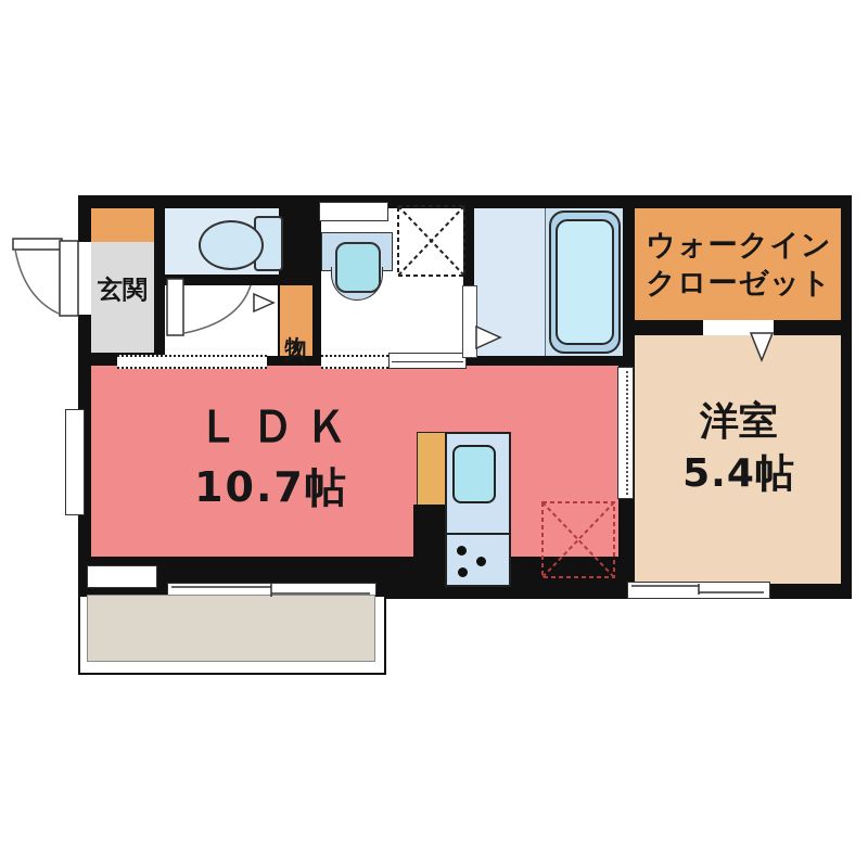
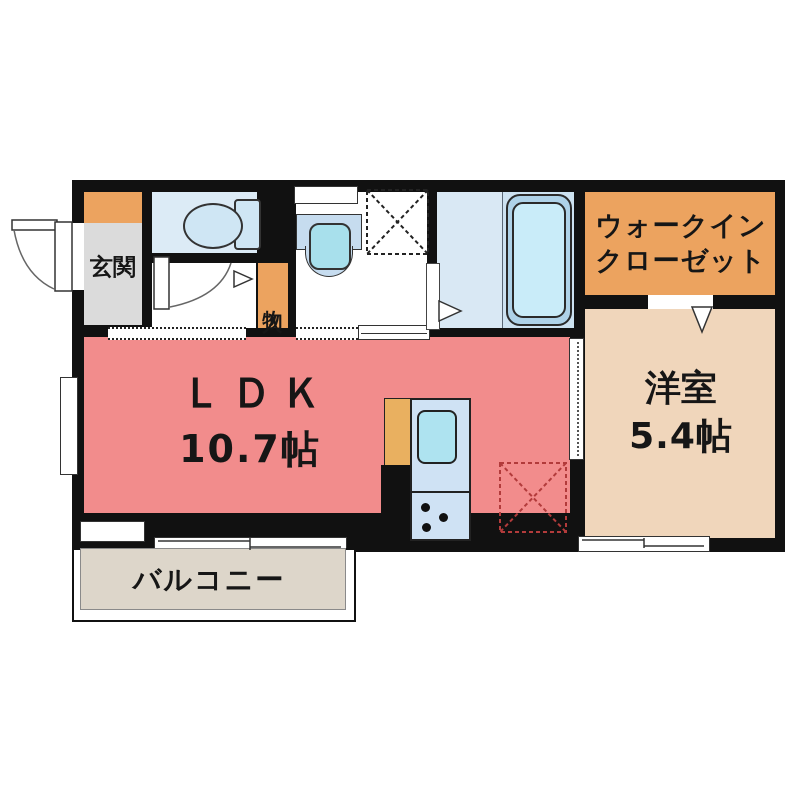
  玄関
  ウォークイン
  クローゼット
  ＬＤＫ
  10.7帖
  洋室
  5.4帖
+ バルコニー
